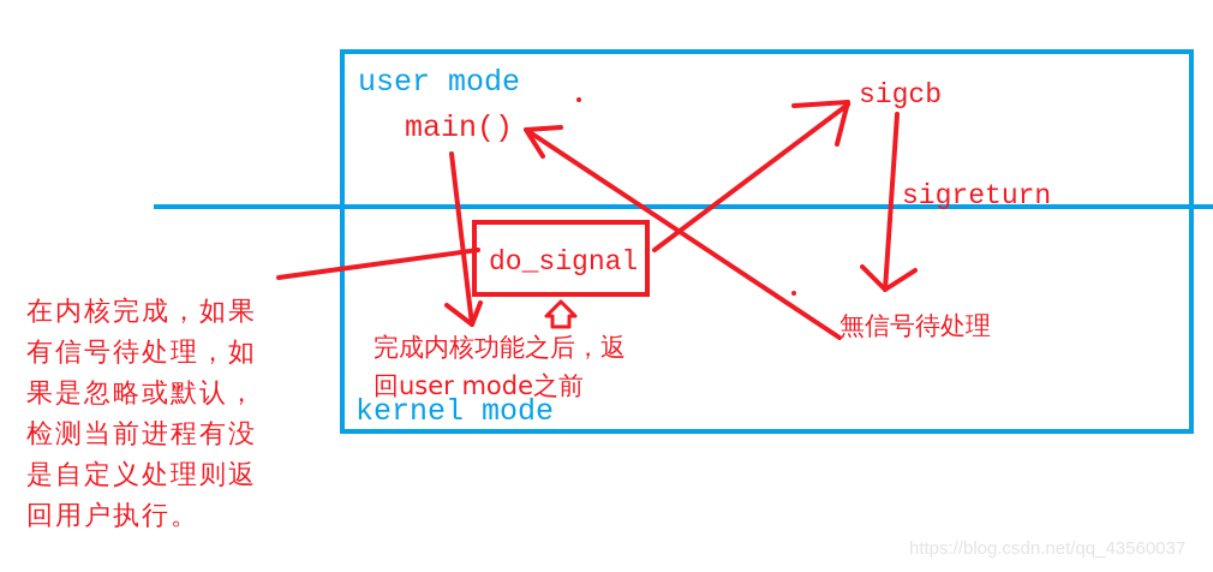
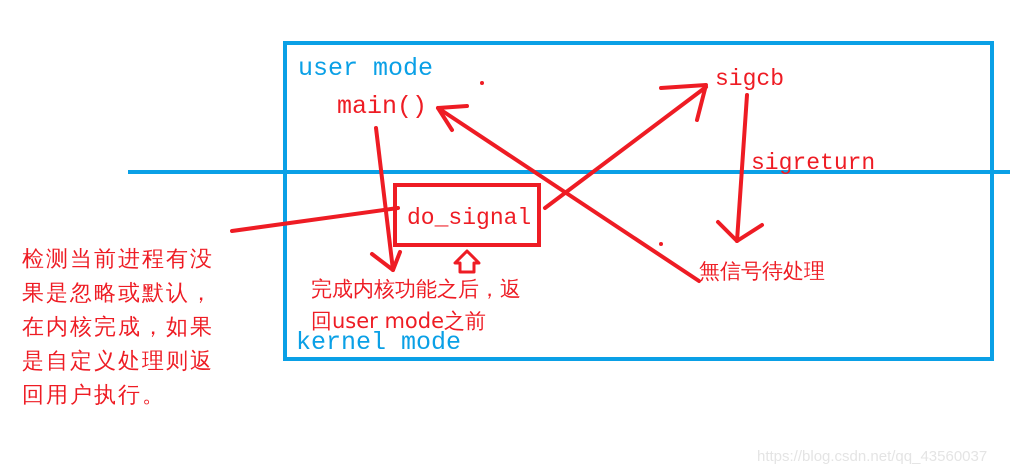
  user mode
  kernel mode
  main()
  sigcb
  sigreturn
  do_signal
  無信号待处理
  完成内核功能之后，返
  回user mode之前
- 在内核完成，如果
+ 检测当前进程有没
- 有信号待处理，如
  果是忽略或默认，
- 检测当前进程有没
+ 在内核完成，如果
  是自定义处理则返
  回用户执行。
  https://blog.csdn.net/qq_43560037
